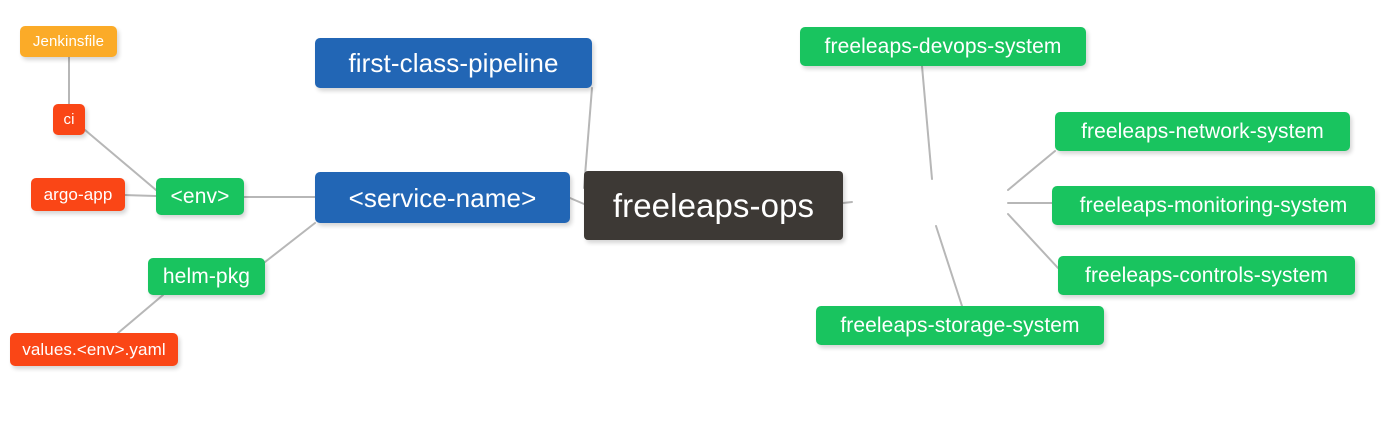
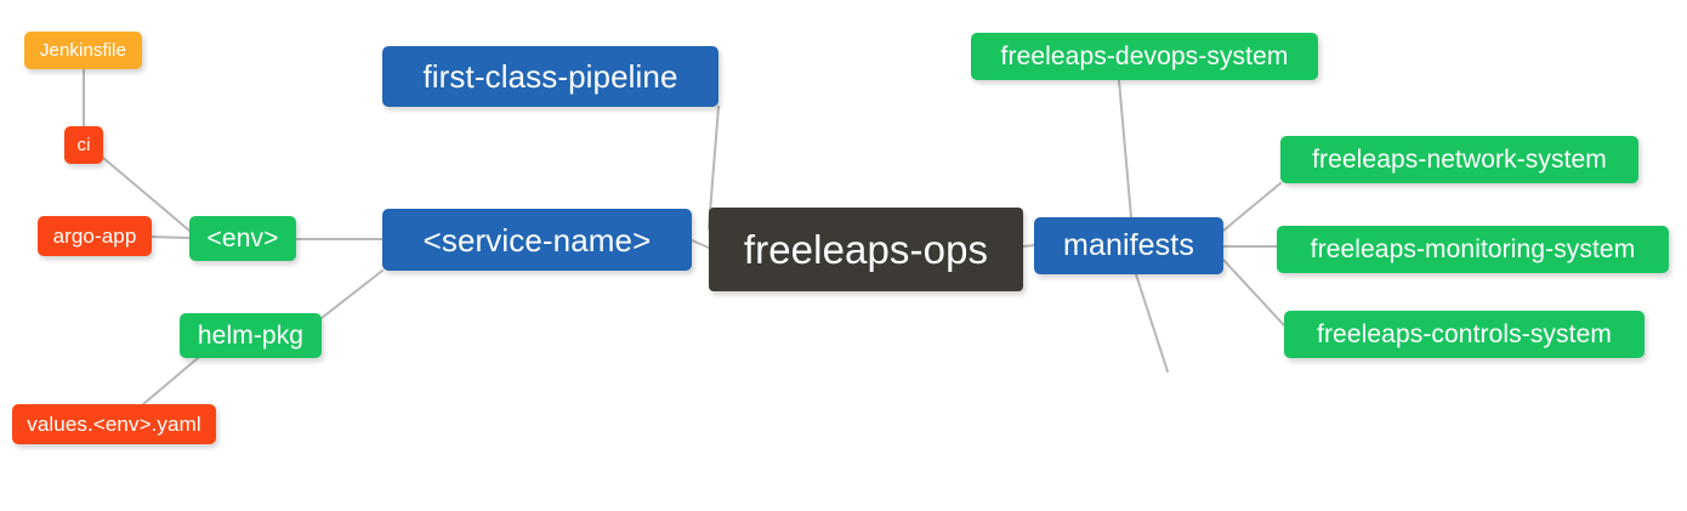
  freeleaps-ops
  first-class-pipeline
  <service-name>
+ manifests
  <env>
  helm-pkg
  ci
  Jenkinsfile
  argo-app
  values.<env>.yaml
  freeleaps-devops-system
  freeleaps-network-system
  freeleaps-monitoring-system
  freeleaps-controls-system
- freeleaps-storage-system
